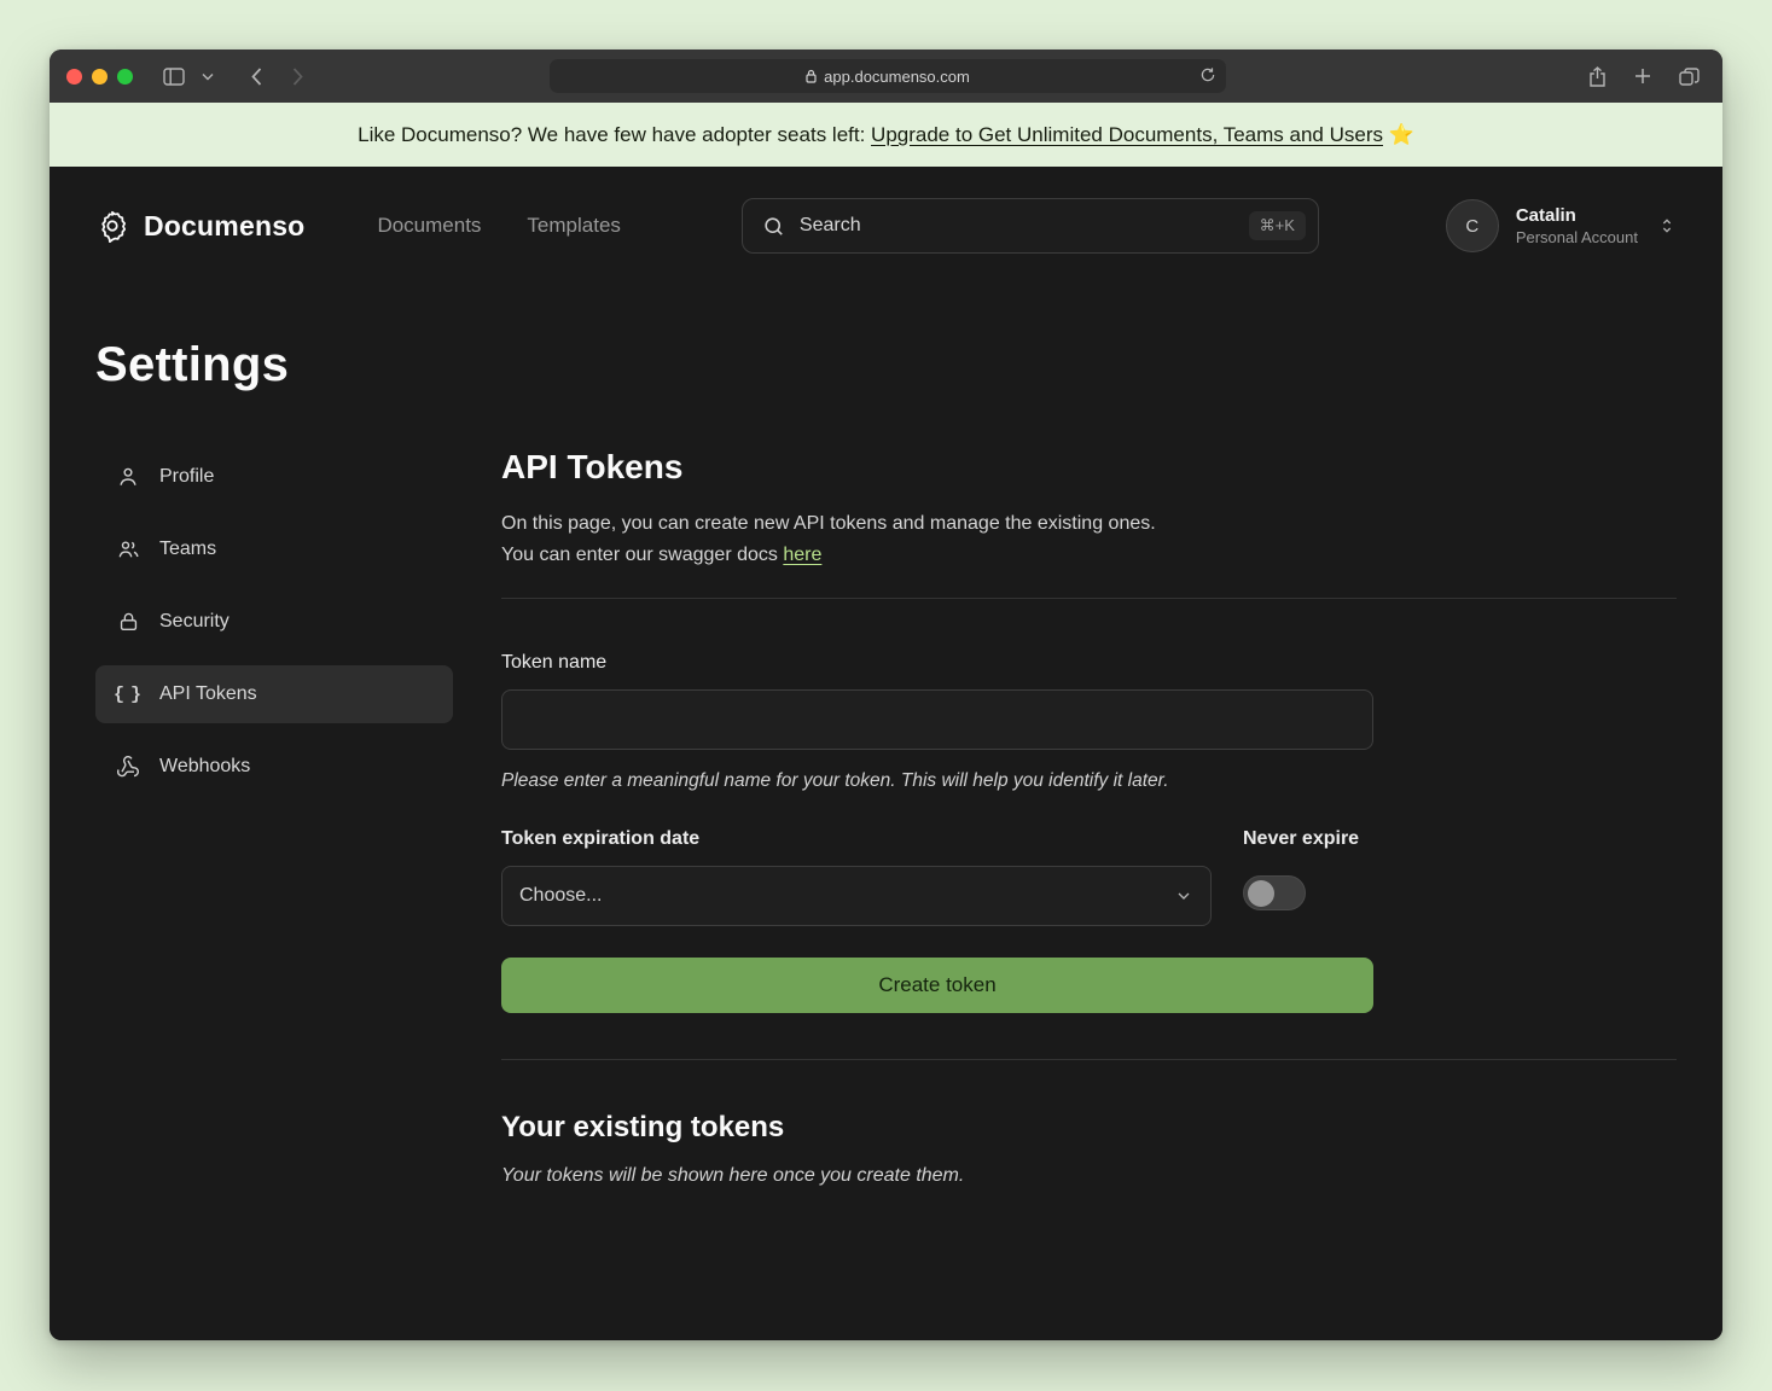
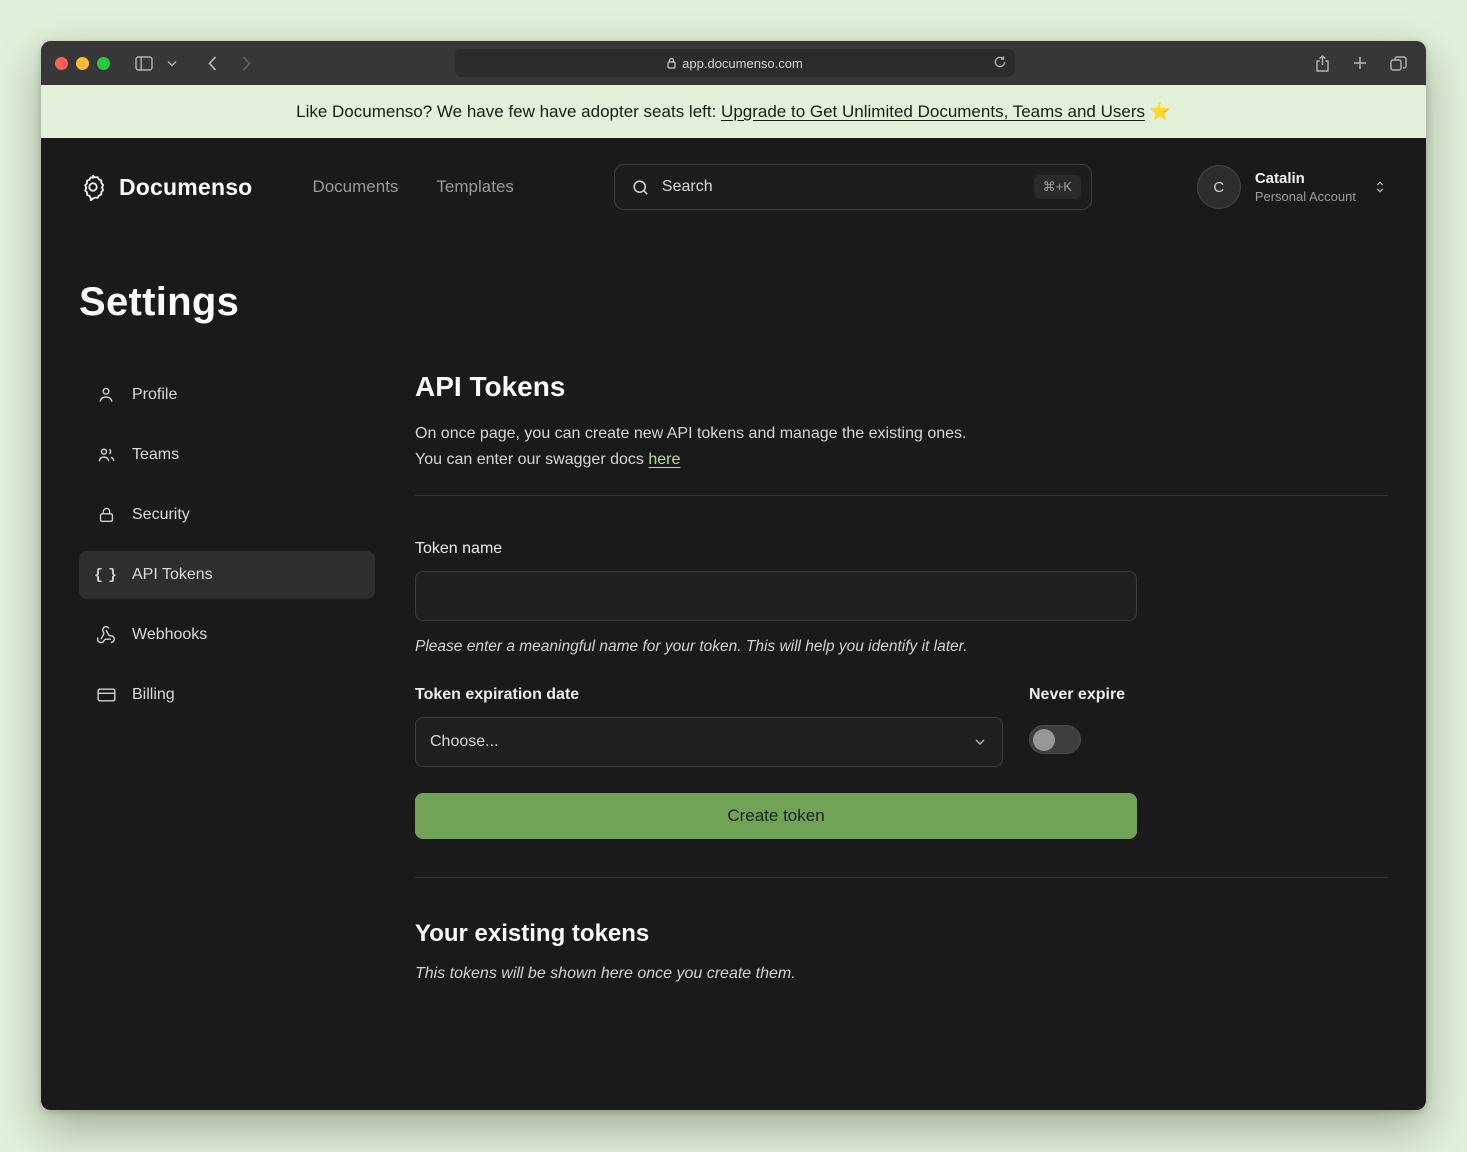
  app.documenso.com
  Like Documenso? We have few have adopter seats left: Upgrade to Get Unlimited Documents, Teams and Users ⭐
  Documenso
  Documents
  Templates
  Search
  ⌘+K
  C
  Catalin
  Personal Account
  Settings
  Profile
  Teams
  Security
  { }
  API Tokens
  Webhooks
+ Billing
  API Tokens
- On this page, you can create new API tokens and manage the existing ones.
+ On once page, you can create new API tokens and manage the existing ones.
  You can enter our swagger docs here
  Token name
  Please enter a meaningful name for your token. This will help you identify it later.
  Token expiration date
  Choose...
  Never expire
  Create token
  Your existing tokens
- Your tokens will be shown here once you create them.
+ This tokens will be shown here once you create them.
